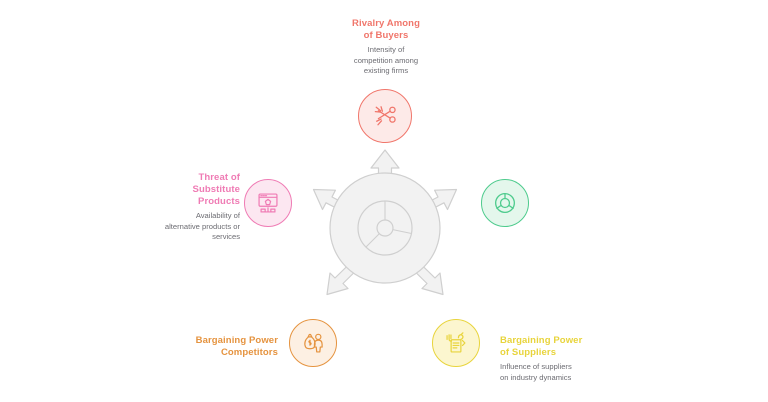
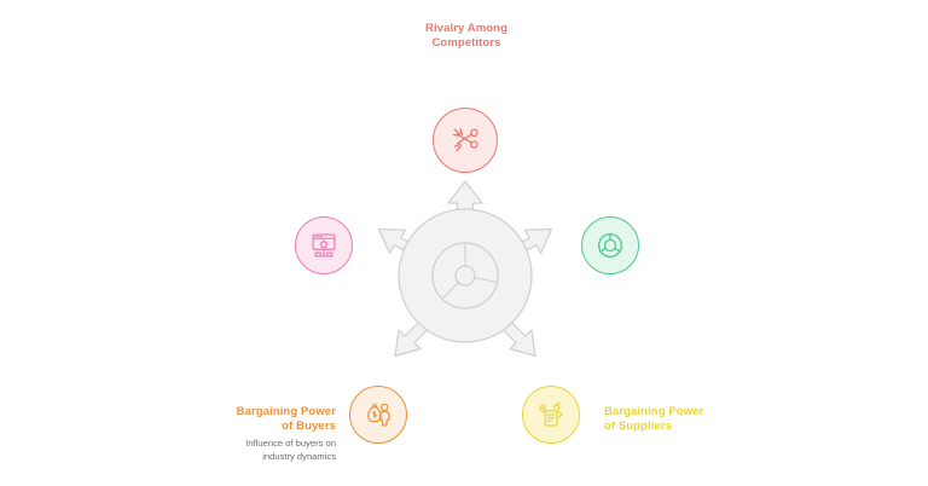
  Rivalry Among
- of Buyers
+ Competitors
- Intensity of
- competition among
- existing firms
- Threat of
- Substitute
- Products
- Availability of
- alternative products or
- services
  Bargaining Power
- Competitors
+ of Buyers
+ Influence of buyers on
+ industry dynamics
  Bargaining Power
  of Suppliers
- Influence of suppliers
- on industry dynamics
